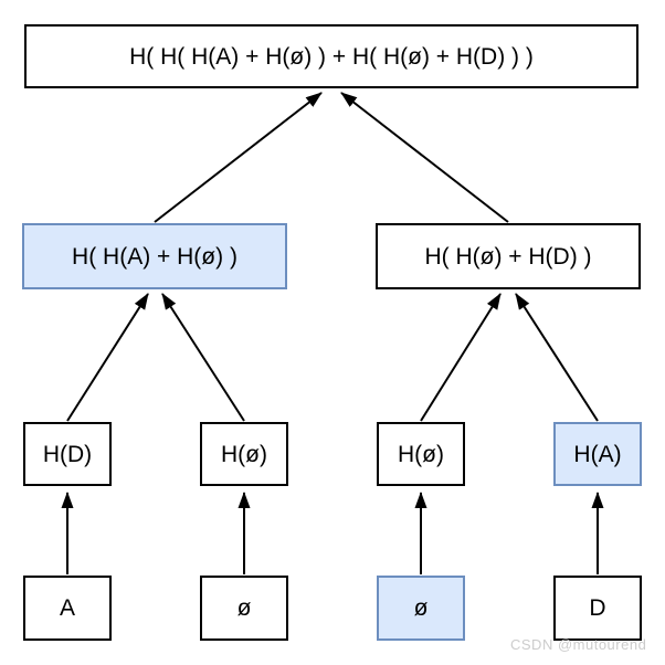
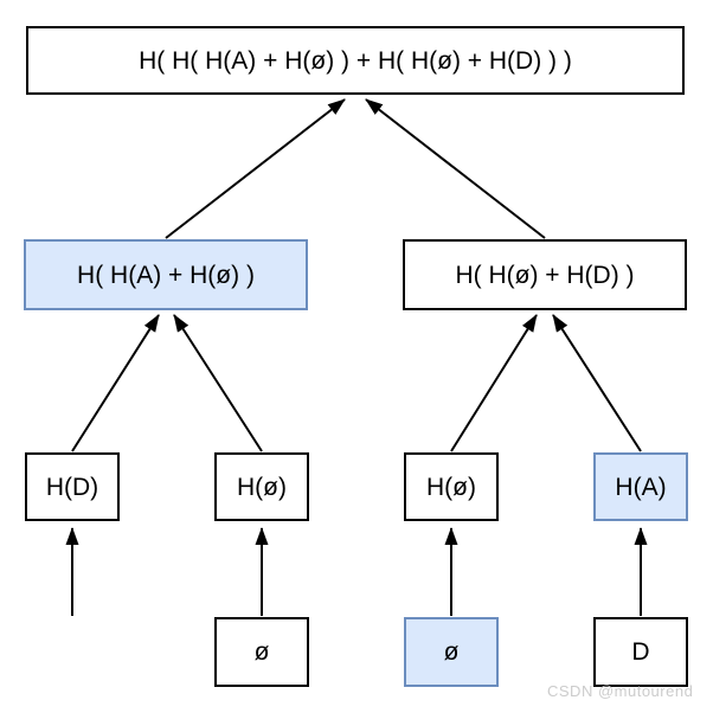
  H( H( H(A) + H(ø) ) + H( H(ø) + H(D) ) )
  H( H(A) + H(ø) )
  H( H(ø) + H(D) )
  H(D)
  H(ø)
  H(ø)
  H(A)
- A
  ø
  ø
  D
  CSDN @mutourend
